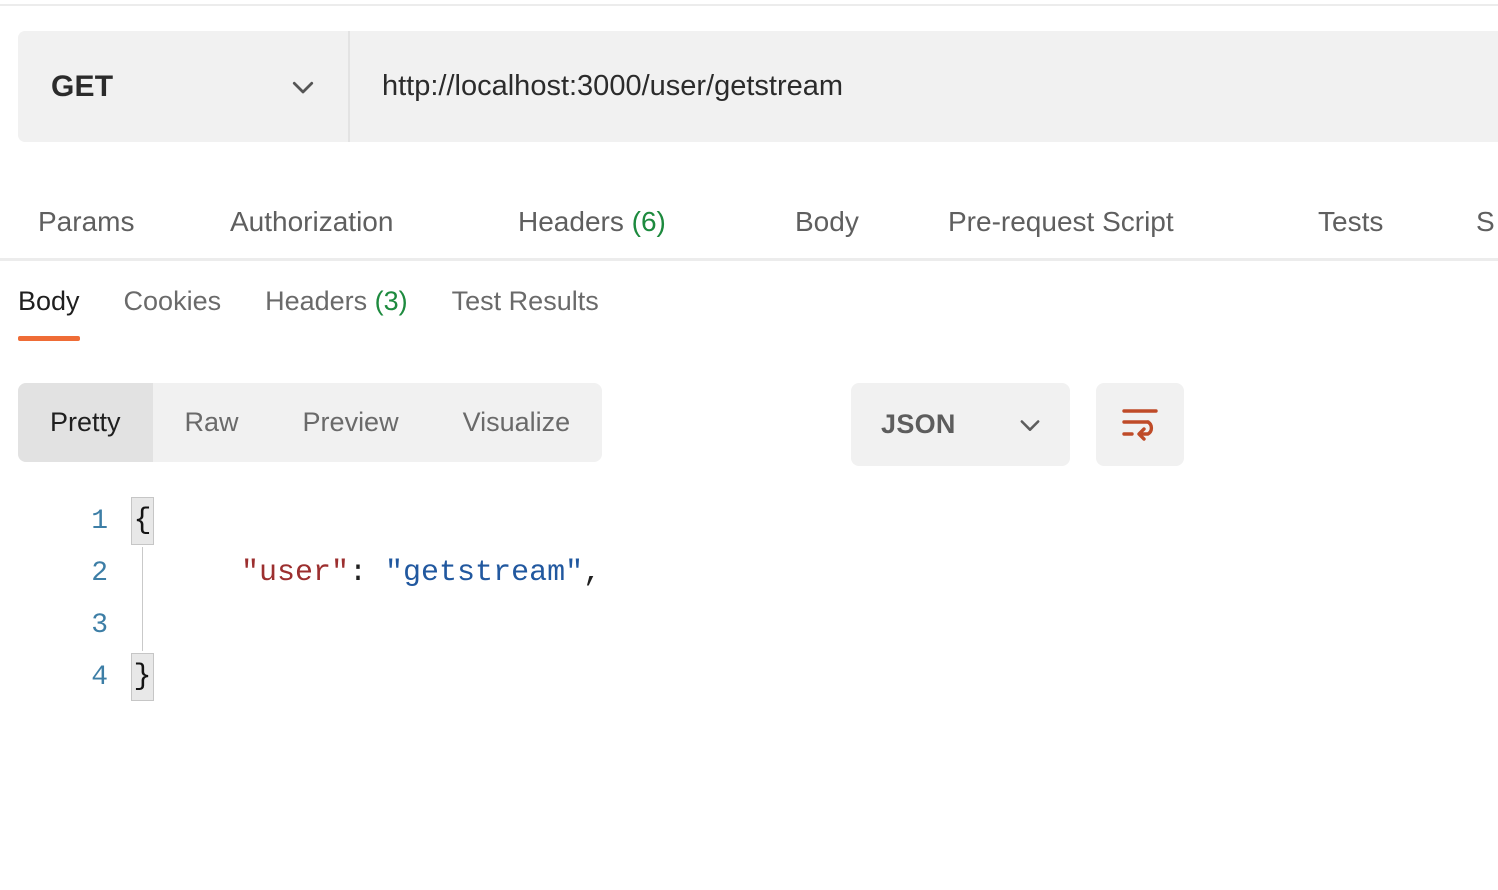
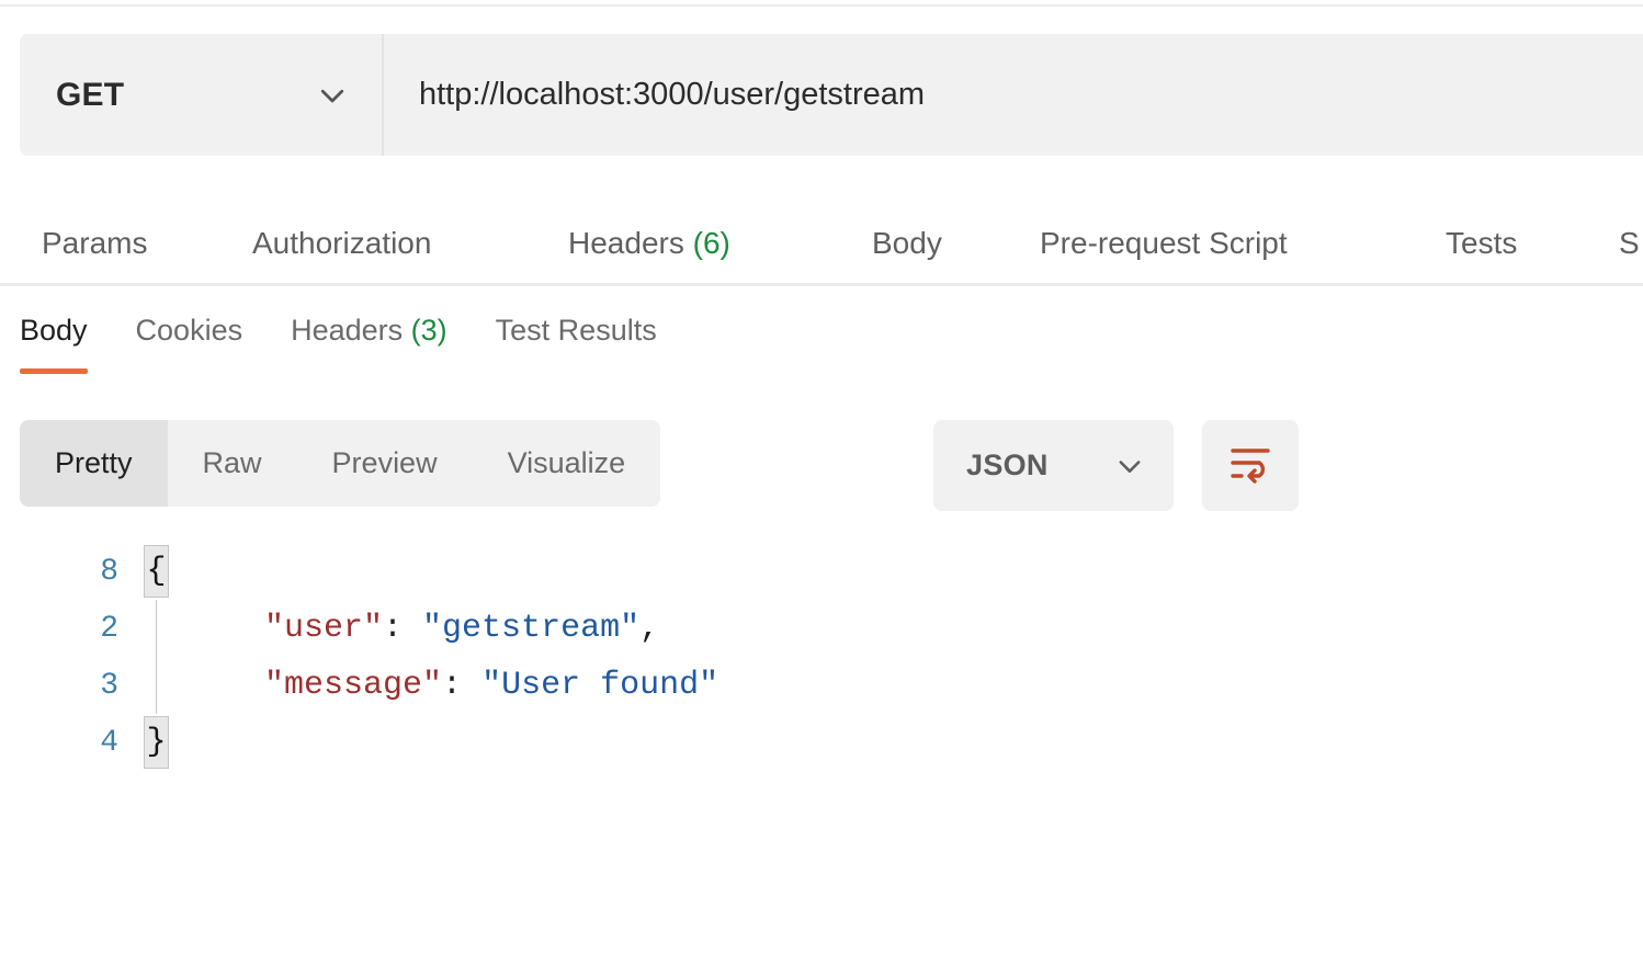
  GET
  http://localhost:3000/user/getstream
  Params
  Authorization
  Headers (6)
  Body
  Pre-request Script
  Tests
  S
  Body
  Cookies
  Headers (3)
  Test Results
  Pretty
  Raw
  Preview
  Visualize
  JSON
- 1
+ 8
  {
  2
  "user": "getstream",
  3
+ "message": "User found"
  4
  }
